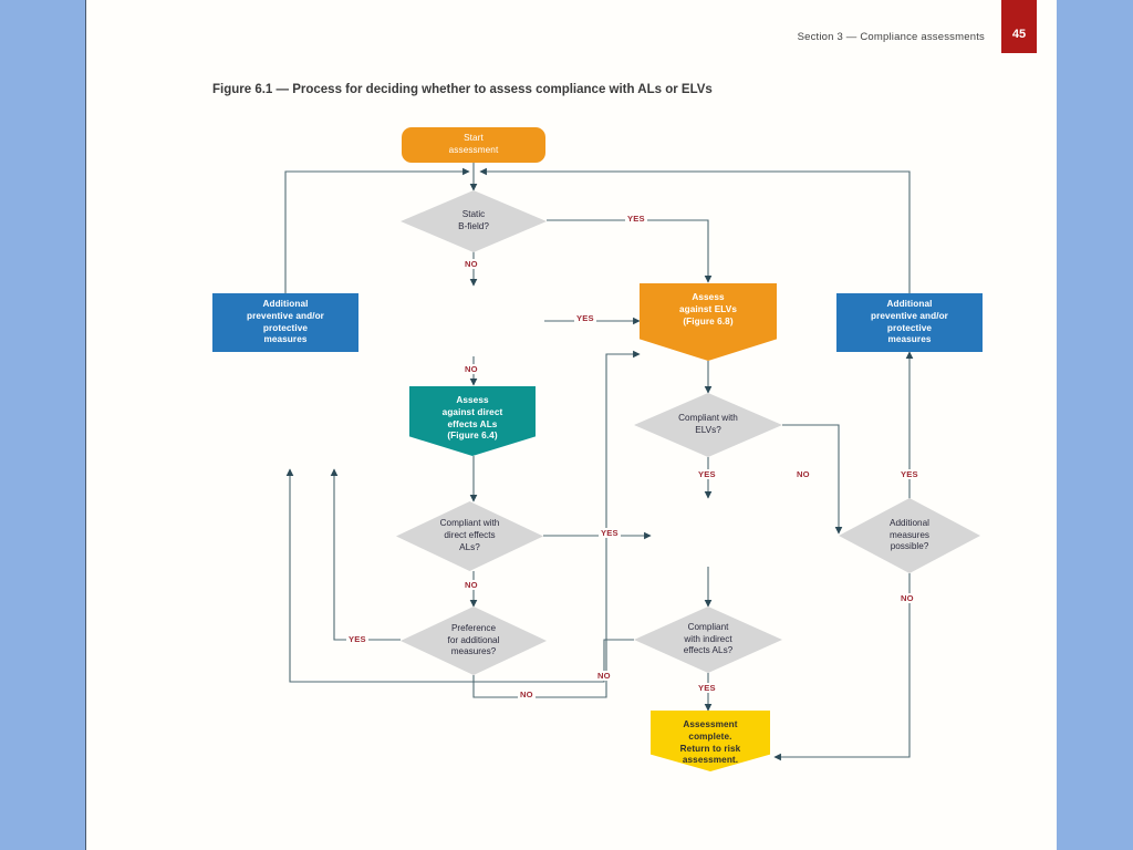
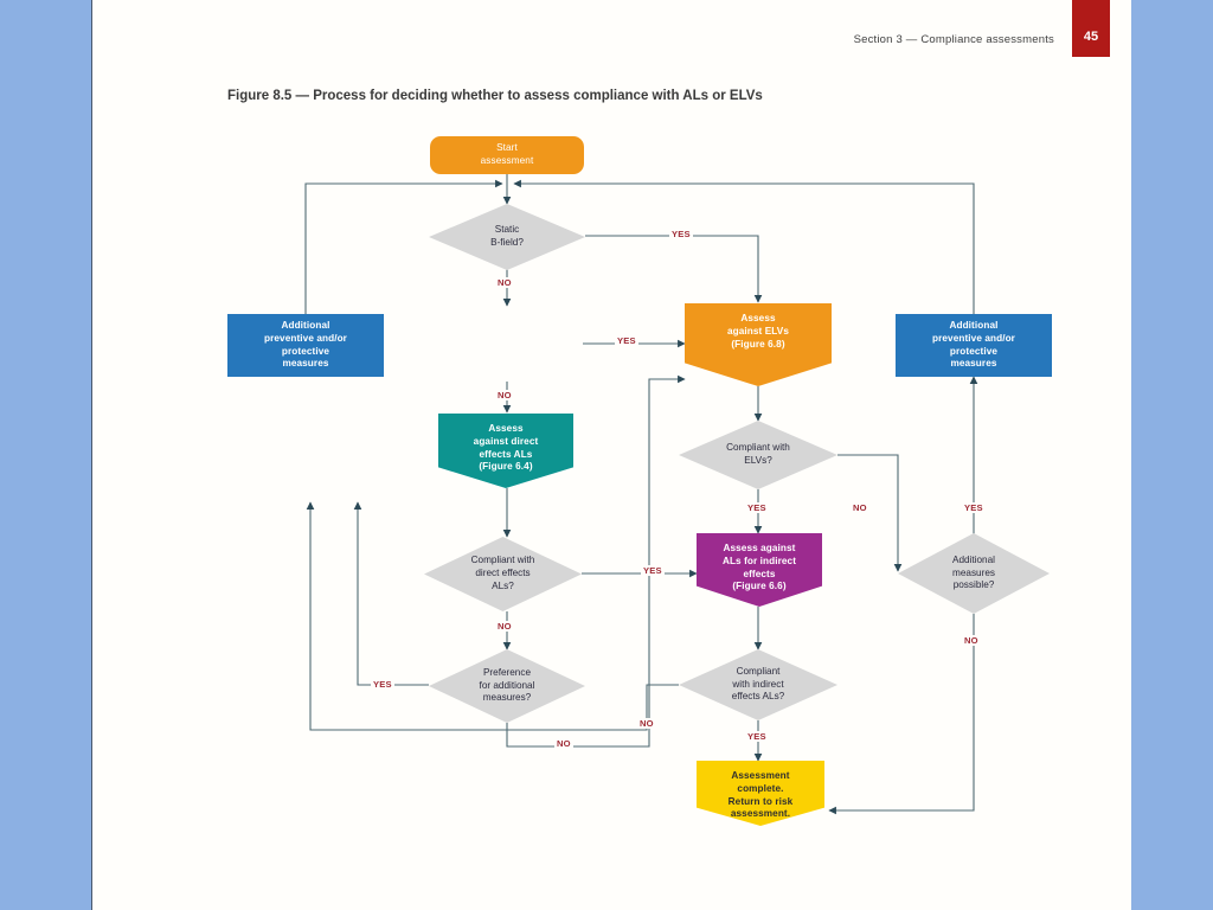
  Section 3 — Compliance assessments
  45
- Figure 6.1 — Process for deciding whether to assess compliance with ALs or ELVs
+ Figure 8.5 — Process for deciding whether to assess compliance with ALs or ELVs
  Start
  assessment
  Static
  B-field?
  Assess
  against ELVs
  (Figure 6.8)
  Assess
  against direct
  effects ALs
  (Figure 6.4)
  Additional
  preventive and/or
  protective
  measures
  Additional
  preventive and/or
  protective
  measures
  Compliant with
  ELVs?
  Compliant with
  direct effects
  ALs?
+ Assess against
+ ALs for indirect
+ effects
+ (Figure 6.6)
  Additional
  measures
  possible?
  Preference
  for additional
  measures?
  Compliant
  with indirect
  effects ALs?
  Assessment
  complete.
  Return to risk
  assessment.
  YES
  NO
  YES
  NO
  YES
  NO
  YES
  NO
  YES
  NO
  YES
  NO
  YES
  NO
